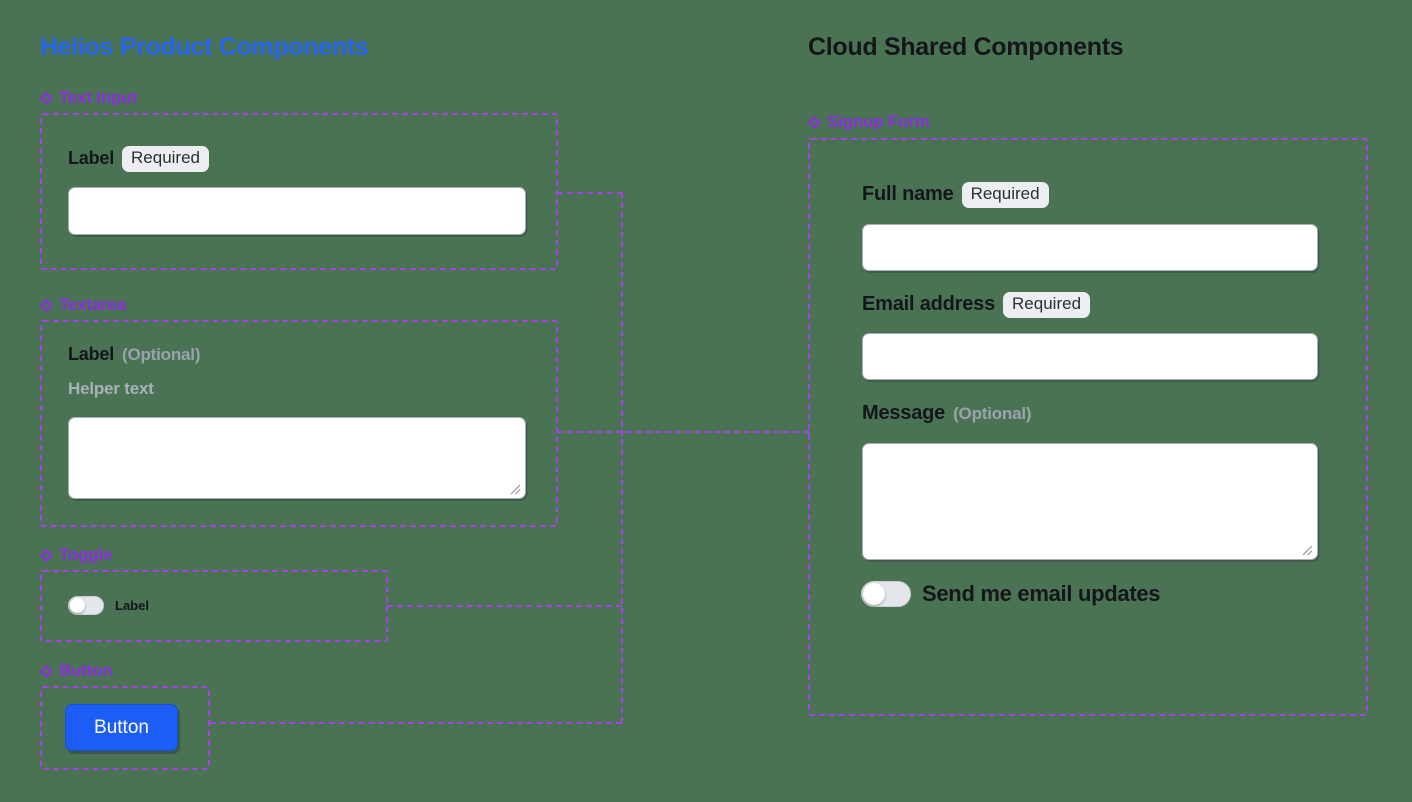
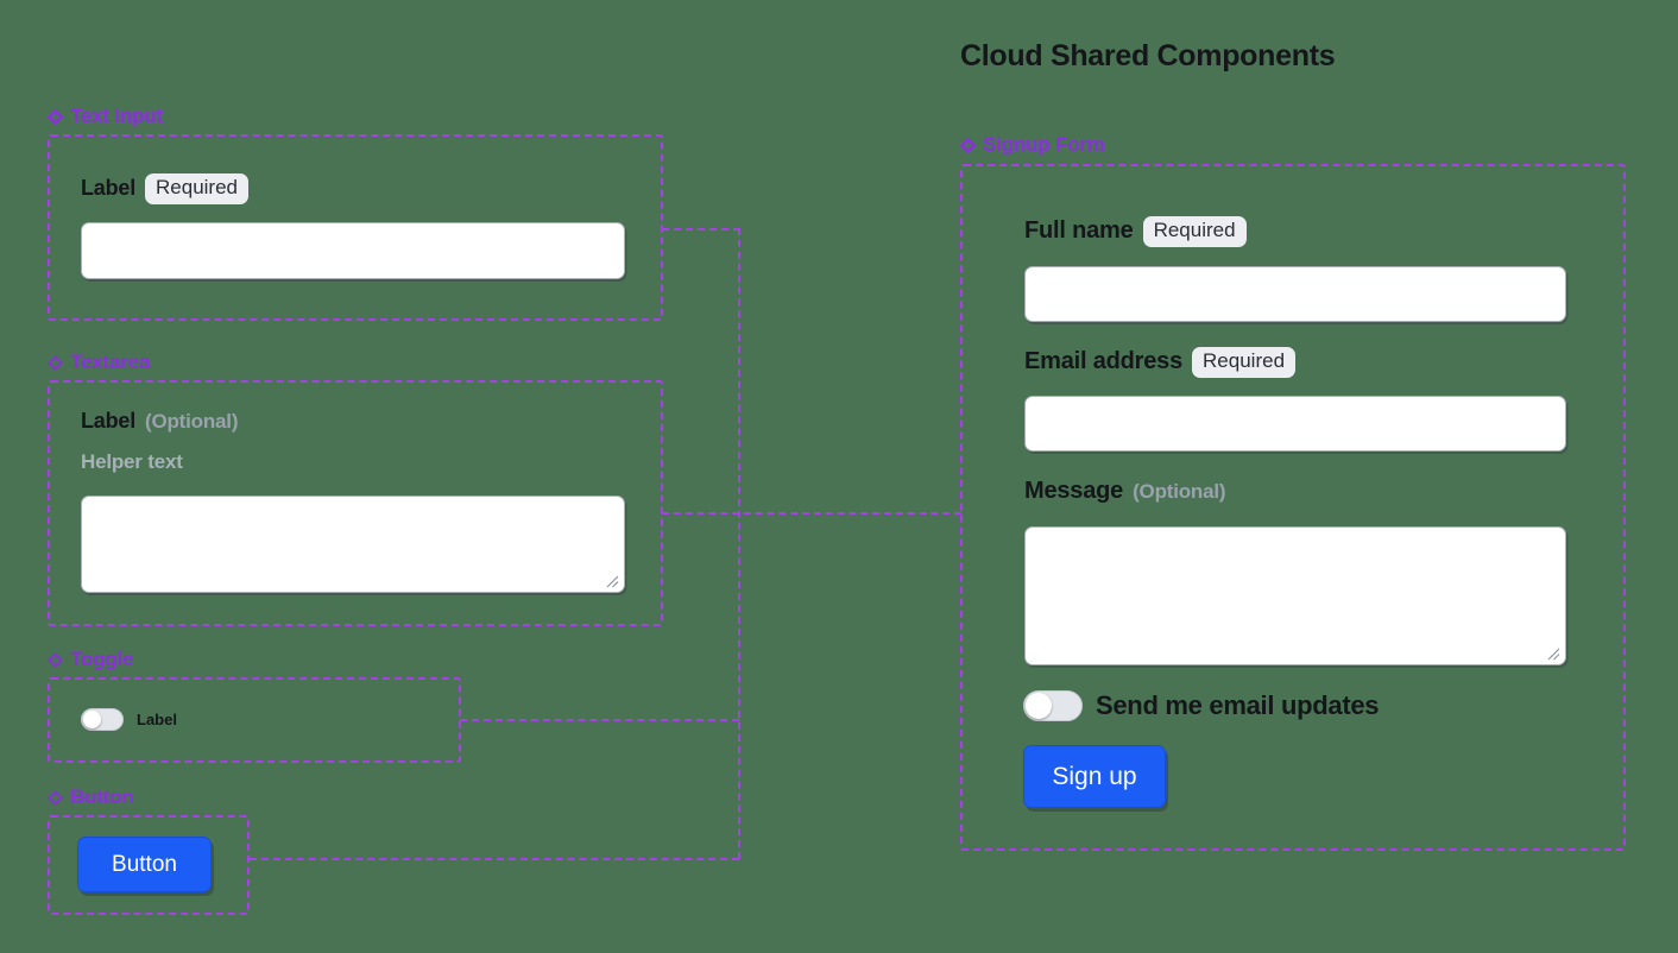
- Helios Product Components
  Cloud Shared Components
  Text Input
  Label
  Required
  Textarea
  Label
  (Optional)
  Helper text
  Toggle
  Label
  Button
  Button
  Signup Form
  Full name
  Required
  Email address
  Required
  Message
  (Optional)
  Send me email updates
+ Sign up
